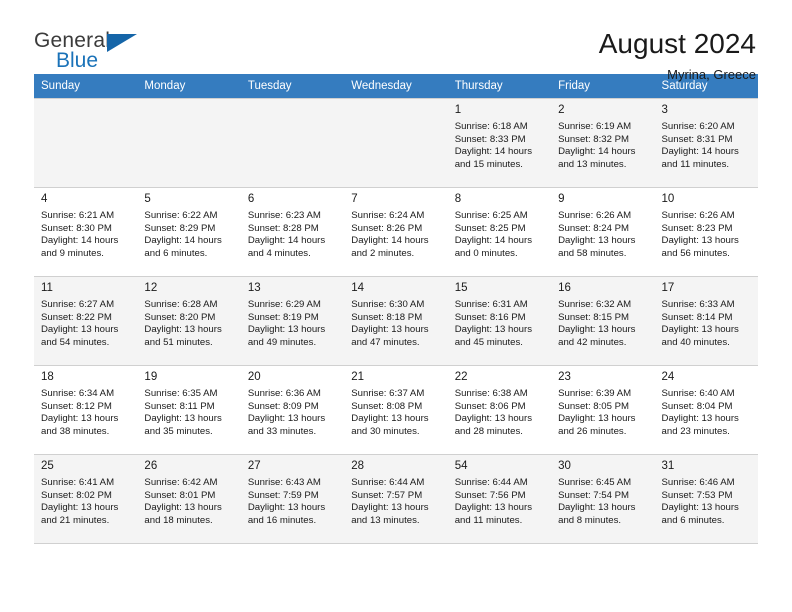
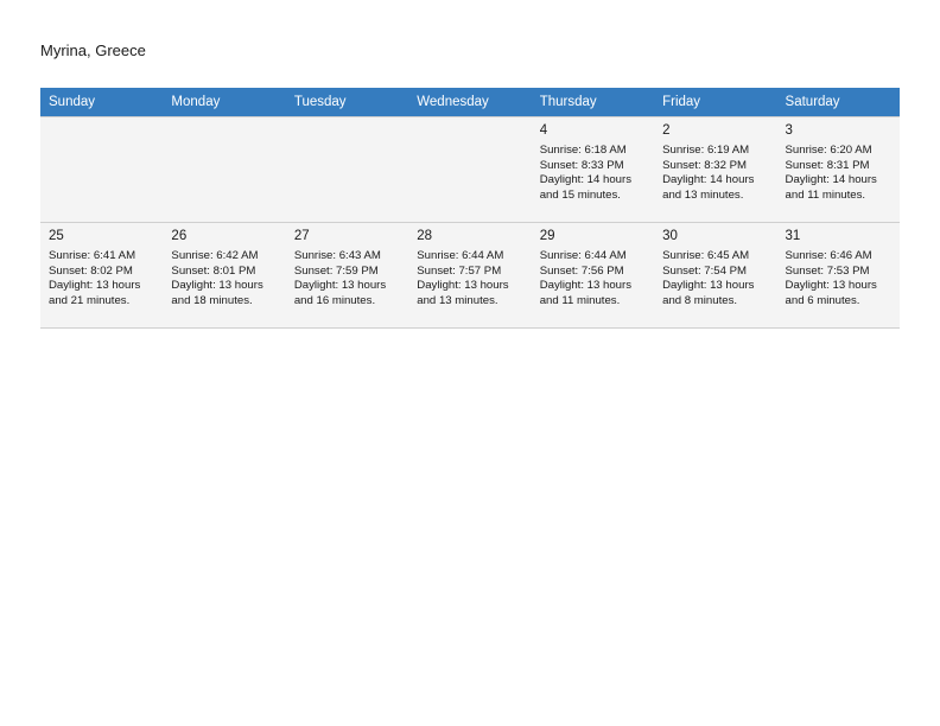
- General
- Blue
- August 2024
  Myrina, Greece
  Sunday	Monday	Tuesday	Wednesday	Thursday	Friday	Saturday
- 				1Sunrise: 6:18 AM Sunset: 8:33 PM Daylight: 14 hours and 15 minutes.	2Sunrise: 6:19 AM Sunset: 8:32 PM Daylight: 14 hours and 13 minutes.	3Sunrise: 6:20 AM Sunset: 8:31 PM Daylight: 14 hours and 11 minutes.
+ 				4Sunrise: 6:18 AM Sunset: 8:33 PM Daylight: 14 hours and 15 minutes.	2Sunrise: 6:19 AM Sunset: 8:32 PM Daylight: 14 hours and 13 minutes.	3Sunrise: 6:20 AM Sunset: 8:31 PM Daylight: 14 hours and 11 minutes.
- 4Sunrise: 6:21 AM Sunset: 8:30 PM Daylight: 14 hours and 9 minutes.	5Sunrise: 6:22 AM Sunset: 8:29 PM Daylight: 14 hours and 6 minutes.	6Sunrise: 6:23 AM Sunset: 8:28 PM Daylight: 14 hours and 4 minutes.	7Sunrise: 6:24 AM Sunset: 8:26 PM Daylight: 14 hours and 2 minutes.	8Sunrise: 6:25 AM Sunset: 8:25 PM Daylight: 14 hours and 0 minutes.	9Sunrise: 6:26 AM Sunset: 8:24 PM Daylight: 13 hours and 58 minutes.	10Sunrise: 6:26 AM Sunset: 8:23 PM Daylight: 13 hours and 56 minutes.
- 11Sunrise: 6:27 AM Sunset: 8:22 PM Daylight: 13 hours and 54 minutes.	12Sunrise: 6:28 AM Sunset: 8:20 PM Daylight: 13 hours and 51 minutes.	13Sunrise: 6:29 AM Sunset: 8:19 PM Daylight: 13 hours and 49 minutes.	14Sunrise: 6:30 AM Sunset: 8:18 PM Daylight: 13 hours and 47 minutes.	15Sunrise: 6:31 AM Sunset: 8:16 PM Daylight: 13 hours and 45 minutes.	16Sunrise: 6:32 AM Sunset: 8:15 PM Daylight: 13 hours and 42 minutes.	17Sunrise: 6:33 AM Sunset: 8:14 PM Daylight: 13 hours and 40 minutes.
- 18Sunrise: 6:34 AM Sunset: 8:12 PM Daylight: 13 hours and 38 minutes.	19Sunrise: 6:35 AM Sunset: 8:11 PM Daylight: 13 hours and 35 minutes.	20Sunrise: 6:36 AM Sunset: 8:09 PM Daylight: 13 hours and 33 minutes.	21Sunrise: 6:37 AM Sunset: 8:08 PM Daylight: 13 hours and 30 minutes.	22Sunrise: 6:38 AM Sunset: 8:06 PM Daylight: 13 hours and 28 minutes.	23Sunrise: 6:39 AM Sunset: 8:05 PM Daylight: 13 hours and 26 minutes.	24Sunrise: 6:40 AM Sunset: 8:04 PM Daylight: 13 hours and 23 minutes.
- 25Sunrise: 6:41 AM Sunset: 8:02 PM Daylight: 13 hours and 21 minutes.	26Sunrise: 6:42 AM Sunset: 8:01 PM Daylight: 13 hours and 18 minutes.	27Sunrise: 6:43 AM Sunset: 7:59 PM Daylight: 13 hours and 16 minutes.	28Sunrise: 6:44 AM Sunset: 7:57 PM Daylight: 13 hours and 13 minutes.	54Sunrise: 6:44 AM Sunset: 7:56 PM Daylight: 13 hours and 11 minutes.	30Sunrise: 6:45 AM Sunset: 7:54 PM Daylight: 13 hours and 8 minutes.	31Sunrise: 6:46 AM Sunset: 7:53 PM Daylight: 13 hours and 6 minutes.
+ 25Sunrise: 6:41 AM Sunset: 8:02 PM Daylight: 13 hours and 21 minutes.	26Sunrise: 6:42 AM Sunset: 8:01 PM Daylight: 13 hours and 18 minutes.	27Sunrise: 6:43 AM Sunset: 7:59 PM Daylight: 13 hours and 16 minutes.	28Sunrise: 6:44 AM Sunset: 7:57 PM Daylight: 13 hours and 13 minutes.	29Sunrise: 6:44 AM Sunset: 7:56 PM Daylight: 13 hours and 11 minutes.	30Sunrise: 6:45 AM Sunset: 7:54 PM Daylight: 13 hours and 8 minutes.	31Sunrise: 6:46 AM Sunset: 7:53 PM Daylight: 13 hours and 6 minutes.
